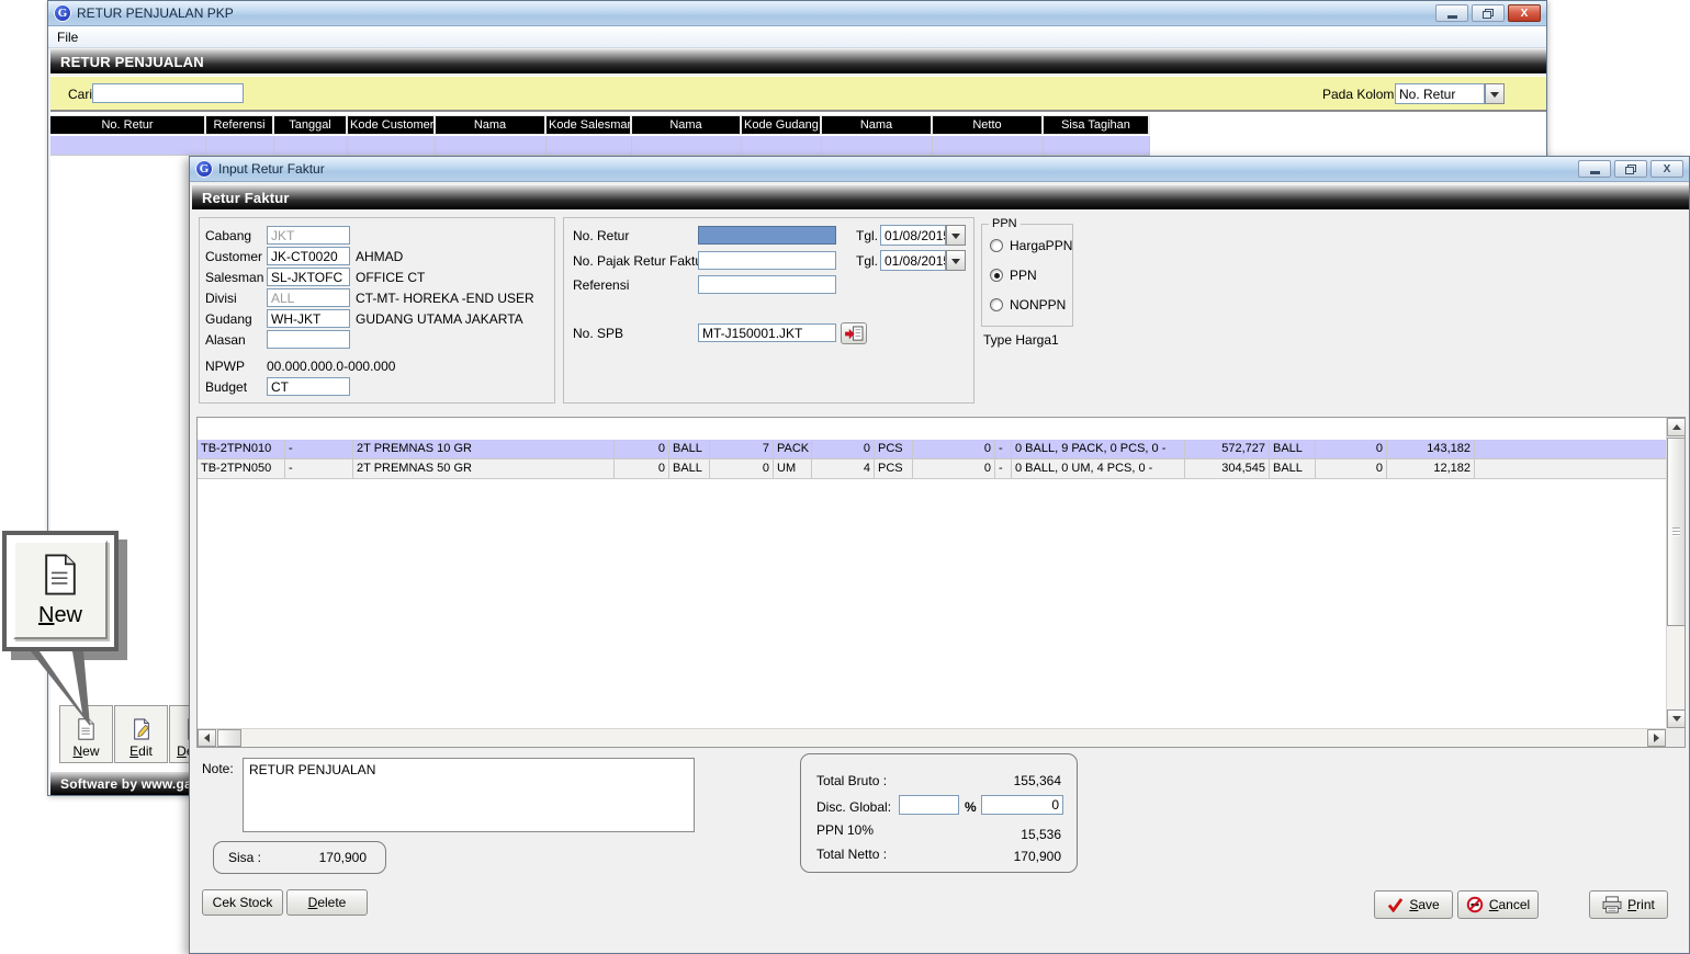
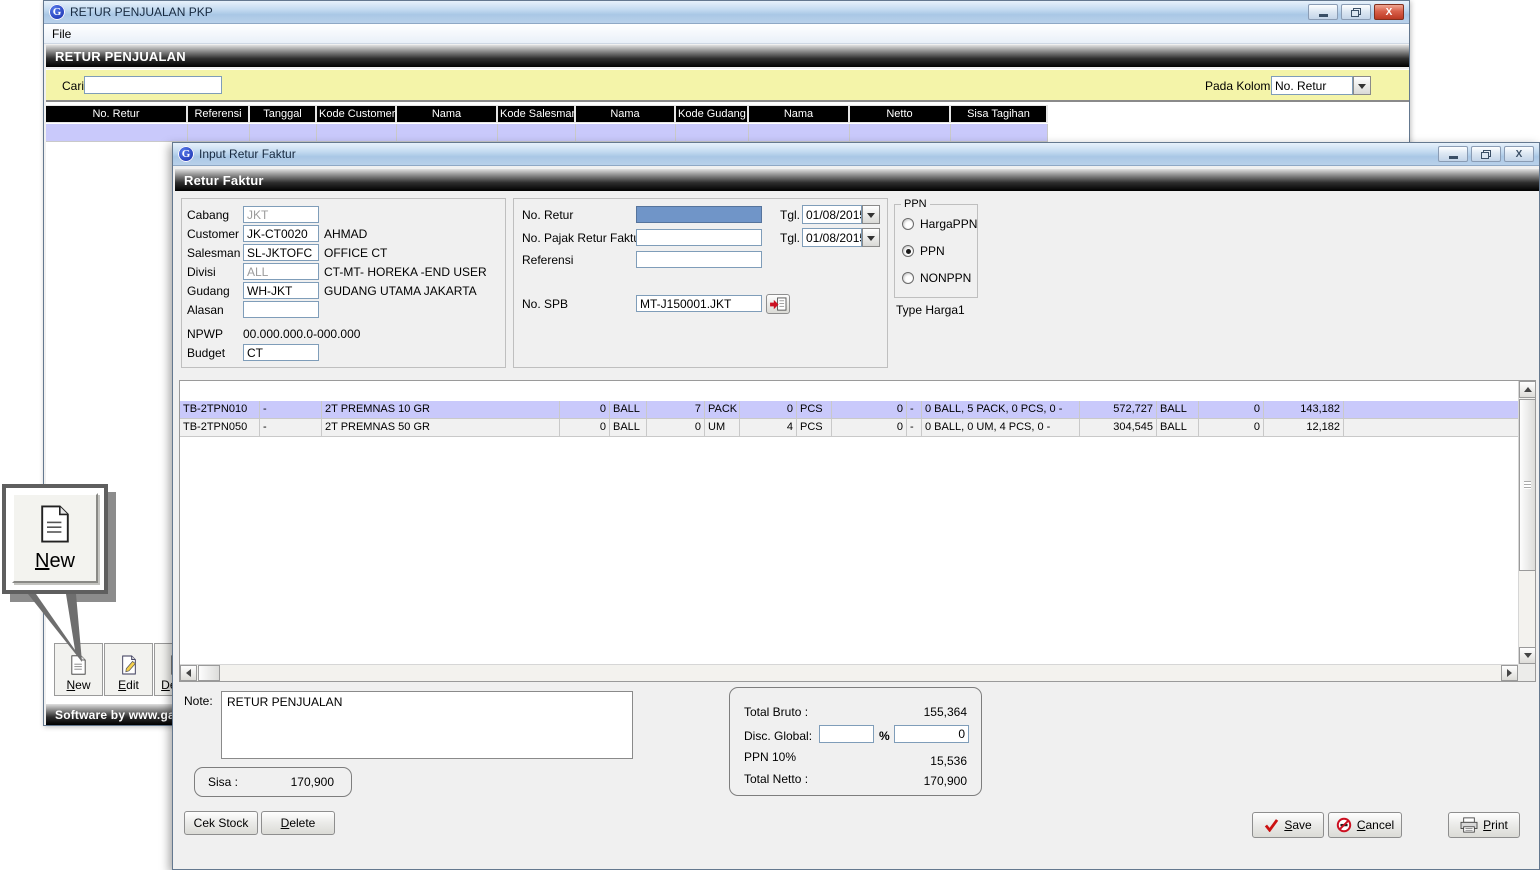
  G
  RETUR PENJUALAN PKP
  X
  File
  RETUR PENJUALAN
  Cari
  Pada Kolom
  No. Retur
  No. Retur
  Referensi
  Tanggal
  Kode Customer
  Nama
  Kode Salesman
  Nama
  Kode Gudang
  Nama
  Netto
  Sisa Tagihan
  New
  Edit
  Software by www.g
  G
  Input Retur Faktur
  X
  Retur Faktur
  Cabang
  JKT
  Customer
  JK-CT0020
  AHMAD
  Salesman
  SL-JKTOFC
  OFFICE CT
  Divisi
  ALL
  CT-MT- HOREKA -END USER
  Gudang
  WH-JKT
  GUDANG UTAMA JAKARTA
  Alasan
  NPWP
  00.000.000.0-000.000
  Budget
  CT
  No. Retur
  Tgl.
  01/08/201
  No. Pajak Retur Fakt
  Tgl.
  01/08/201
  Referensi
  No. SPB
  MT-J150001.JKT
  PPN
  HargaPPN
  PPN
  NONPPN
  Type Harga
  1
  TB-2TPN010
  -
  2T PREMNAS 10 GR
  0
  BALL
  7
  PACK
  0
  PCS
  0
  -
- 0 BALL, 9 PACK, 0 PCS, 0 -
+ 0 BALL, 5 PACK, 0 PCS, 0 -
  572,727
  BALL
  0
  143,182
  TB-2TPN050
  -
  2T PREMNAS 50 GR
  0
  BALL
  0
  UM
  4
  PCS
  0
  -
  0 BALL, 0 UM, 4 PCS, 0 -
  304,545
  BALL
  0
  12,182
  Note:
  RETUR PENJUALAN
  Sisa :
  170,900
  Total Bruto :
  155,364
  Disc. Global:
  %
  0
  PPN 10%
  15,536
  Total Netto :
  170,900
  Cek Stock
  Delete
  Save
  Cancel
  Print
  New
